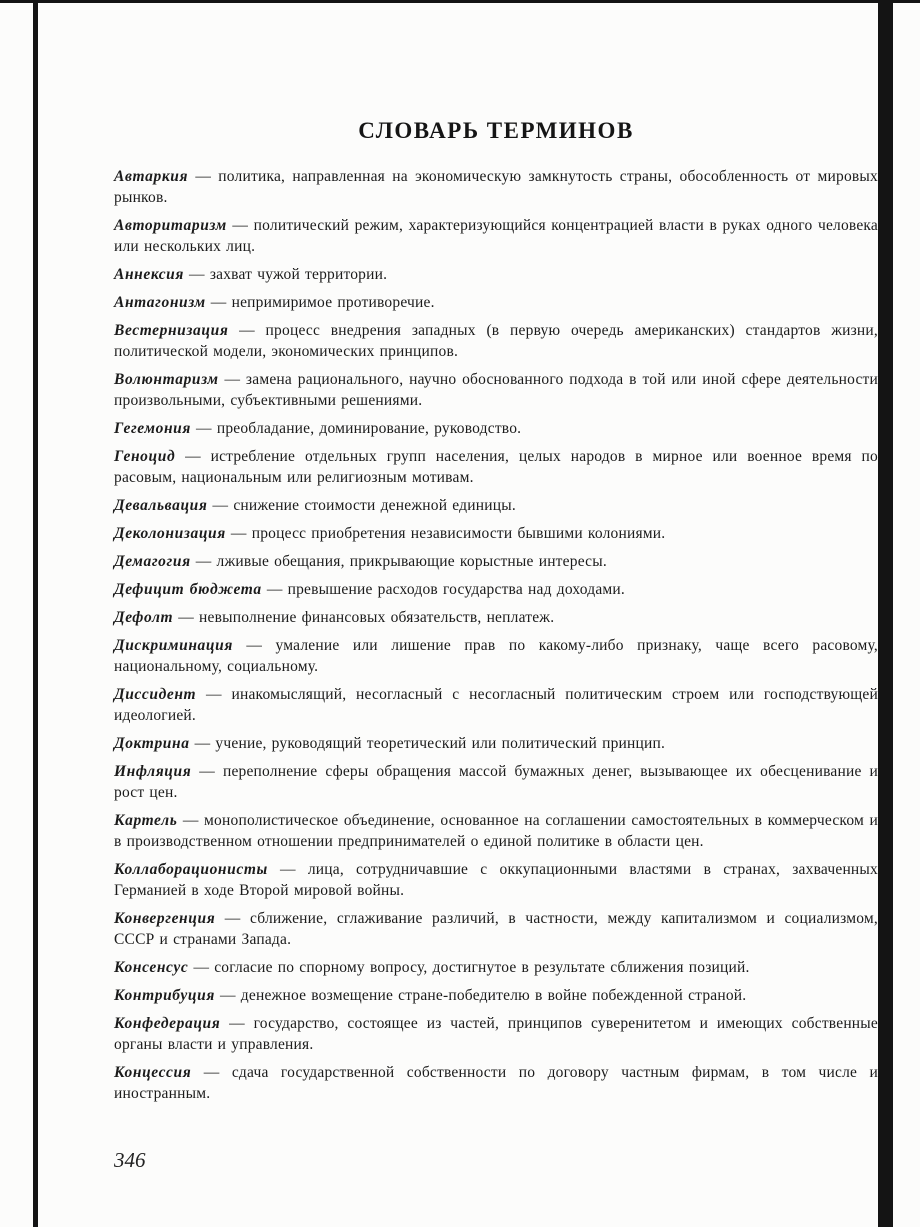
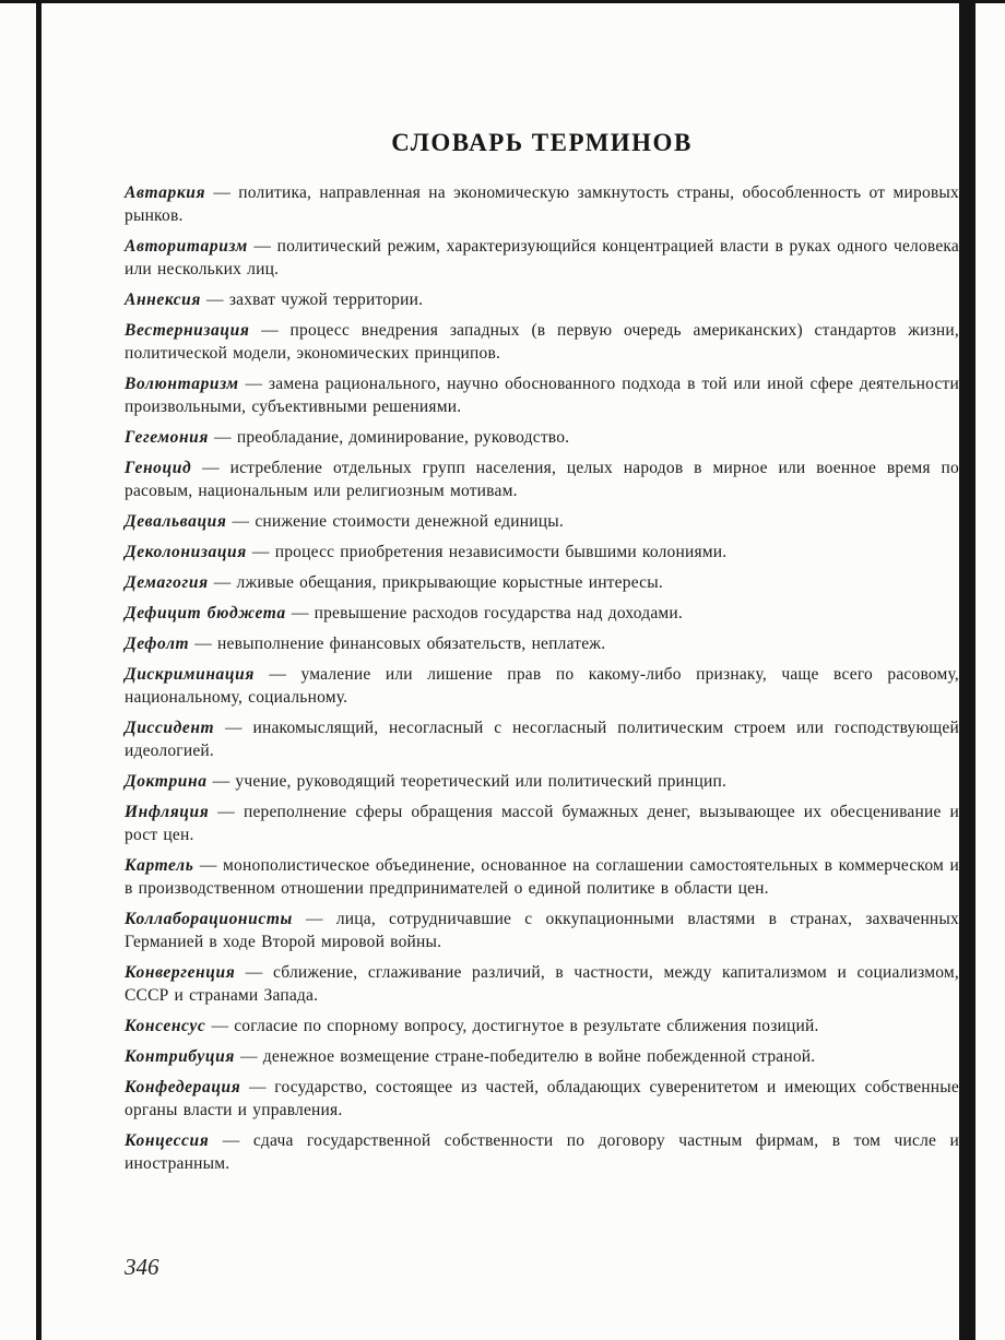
  СЛОВАРЬ ТЕРМИНОВ
  Автаркия — политика, направленная на экономическую замкнутость страны, обособленность от мировых рынков.
  Авторитаризм — политический режим, характеризующийся концентрацией власти в руках одного человека или нескольких лиц.
  Аннексия — захват чужой территории.
- Антагонизм — непримиримое противоречие.
  Вестернизация — процесс внедрения западных (в первую очередь американских) стандартов жизни, политической модели, экономических принципов.
  Волюнтаризм — замена рационального, научно обоснованного подхода в той или иной сфере деятельности произвольными, субъективными решениями.
  Гегемония — преобладание, доминирование, руководство.
  Геноцид — истребление отдельных групп населения, целых народов в мирное или военное время по расовым, национальным или религиозным мотивам.
  Девальвация — снижение стоимости денежной единицы.
  Деколонизация — процесс приобретения независимости бывшими колониями.
  Демагогия — лживые обещания, прикрывающие корыстные интересы.
  Дефицит бюджета — превышение расходов государства над доходами.
  Дефолт — невыполнение финансовых обязательств, неплатеж.
  Дискриминация — умаление или лишение прав по какому-либо признаку, чаще всего расовому, национальному, социальному.
  Диссидент — инакомыслящий, несогласный с несогласный политическим строем или господствующей идеологией.
  Доктрина — учение, руководящий теоретический или политический принцип.
  Инфляция — переполнение сферы обращения массой бумажных денег, вызывающее их обесценивание и рост цен.
  Картель — монополистическое объединение, основанное на соглашении самостоятельных в коммерческом и в производственном отношении предпринимателей о единой политике в области цен.
  Коллаборационисты — лица, сотрудничавшие с оккупационными властями в странах, захваченных Германией в ходе Второй мировой войны.
  Конвергенция — сближение, сглаживание различий, в частности, между капитализмом и социализмом, СССР и странами Запада.
  Консенсус — согласие по спорному вопросу, достигнутое в результате сближения позиций.
  Контрибуция — денежное возмещение стране-победителю в войне побежденной страной.
- Конфедерация — государство, состоящее из частей, принципов суверенитетом и имеющих собственные органы власти и управления.
+ Конфедерация — государство, состоящее из частей, обладающих суверенитетом и имеющих собственные органы власти и управления.
  Концессия — сдача государственной собственности по договору частным фирмам, в том числе и иностранным.
  346
